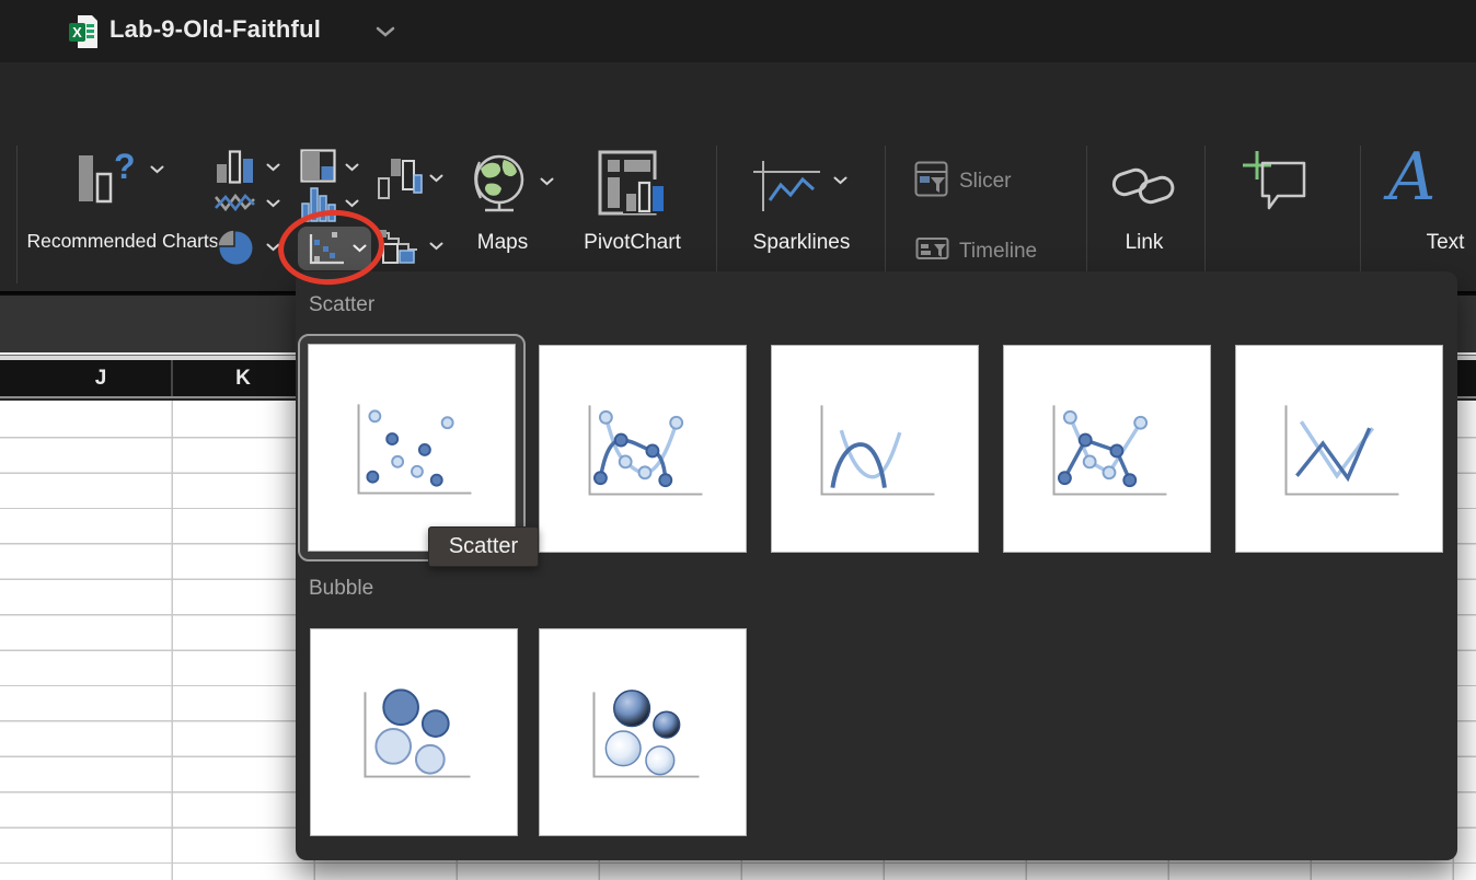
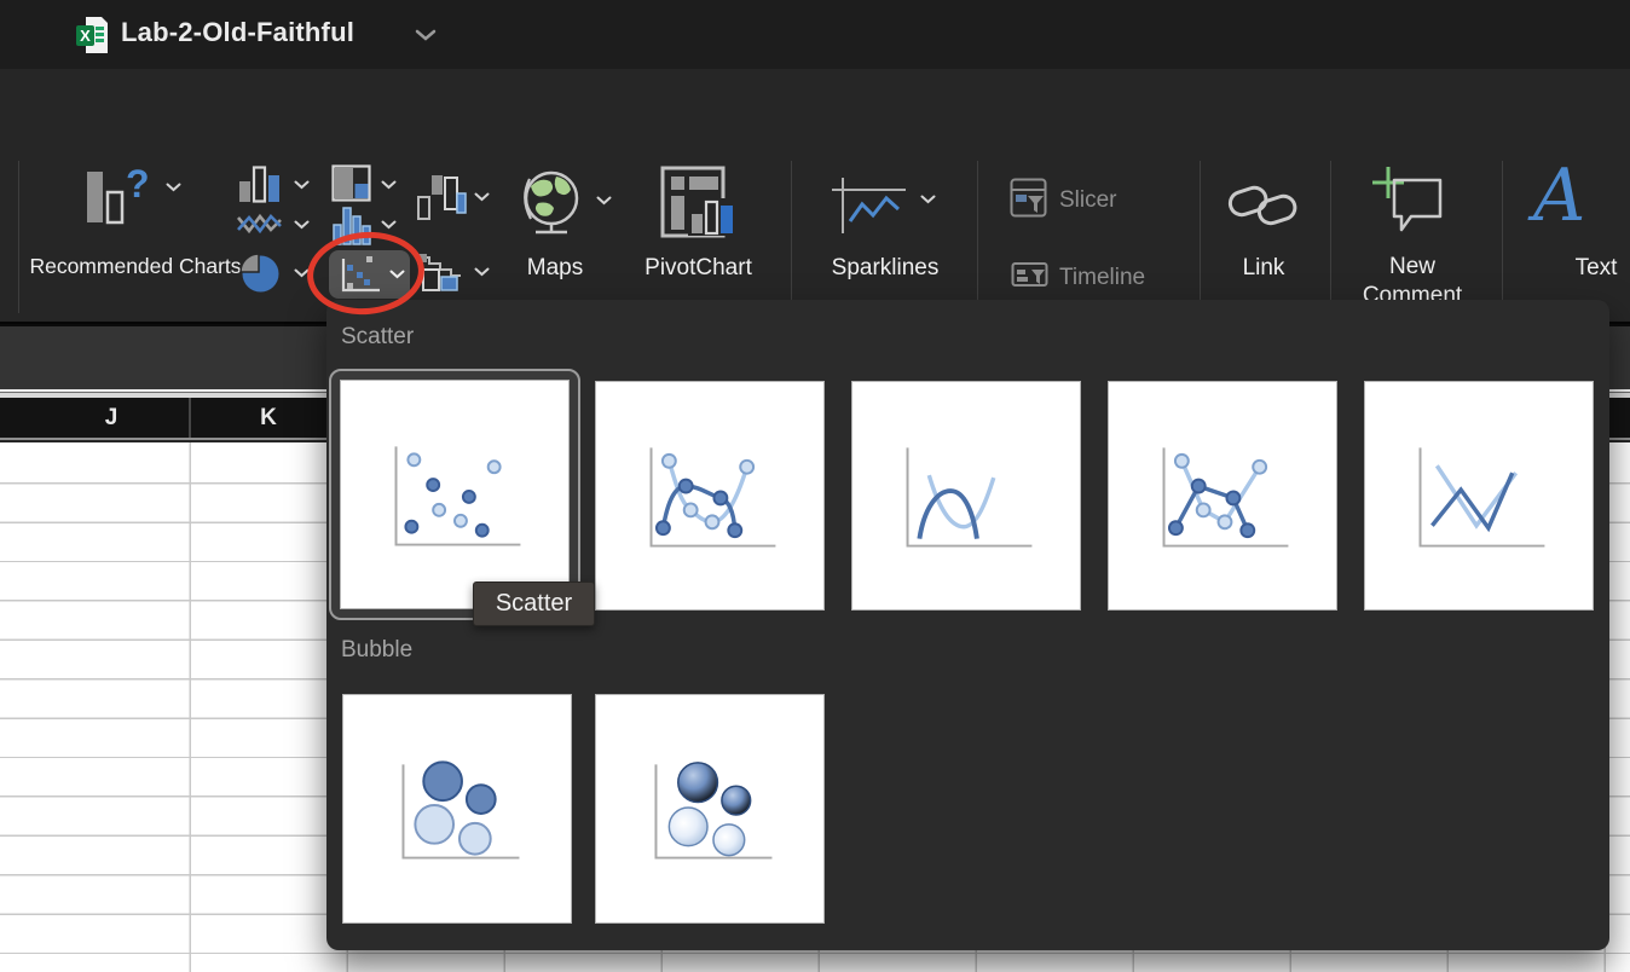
  J
  K
  X
- Lab-9-Old-Faithful
+ Lab-2-Old-Faithful
  ?
  Recommended Charts
  Maps
  PivotChart
  Sparklines
  Slicer
  Timeline
  Link
+ New Comment
  A
  Text
  Scatter
  Scatter
  Bubble
